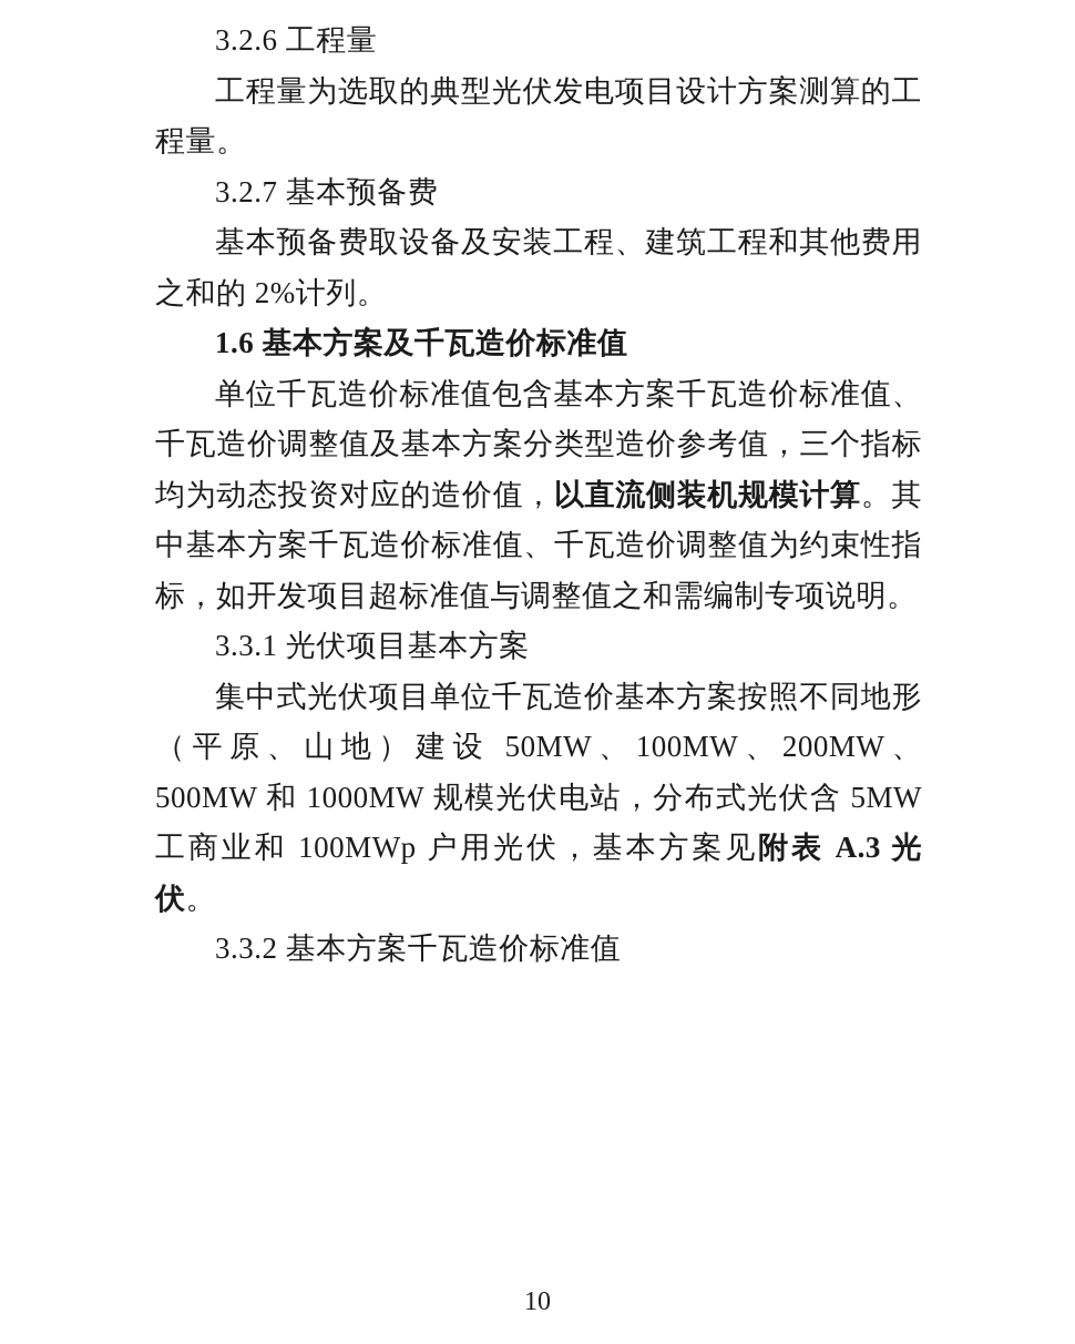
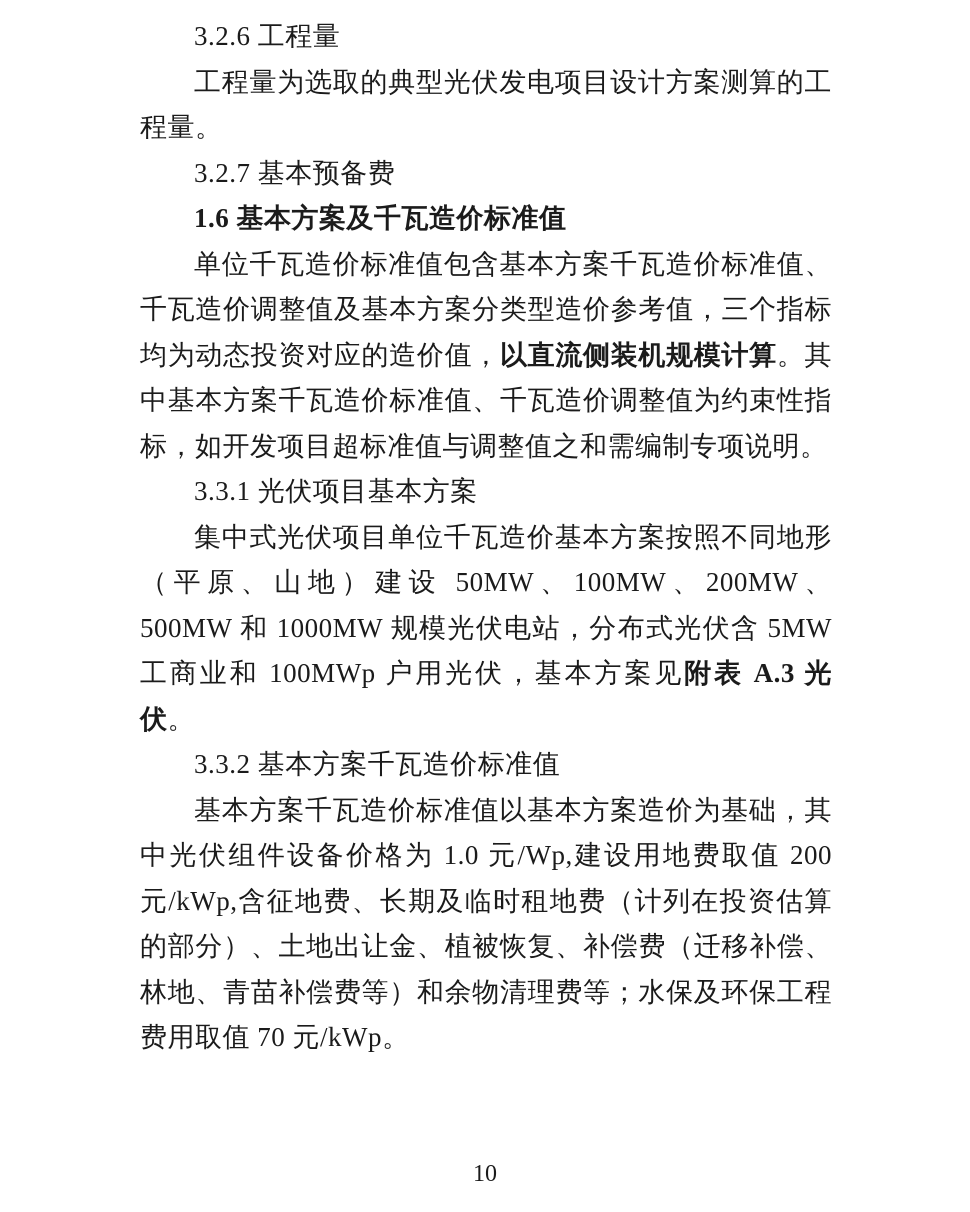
  3.2.6 工程量
  工程量为选取的典型光伏发电项目设计方案测算的工程量。
  3.2.7 基本预备费
- 基本预备费取设备及安装工程、建筑工程和其他费用之和的 2%计列。
  1.6 基本方案及千瓦造价标准值
  单位千瓦造价标准值包含基本方案千瓦造价标准值、千瓦造价调整值及基本方案分类型造价参考值，三个指标均为动态投资对应的造价值，以直流侧装机规模计算。其中基本方案千瓦造价标准值、千瓦造价调整值为约束性指标，如开发项目超标准值与调整值之和需编制专项说明。
  3.3.1 光伏项目基本方案
  集中式光伏项目单位千瓦造价基本方案按照不同地形（平原、山地）建设 50MW、100MW、200MW、500MW 和 1000MW 规模光伏电站，分布式光伏含 5MW 工商业和 100MWp 户用光伏，基本方案见附表 A.3 光伏。
  3.3.2 基本方案千瓦造价标准值
+ 基本方案千瓦造价标准值以基本方案造价为基础，其中光伏组件设备价格为 1.0 元/Wp,建设用地费取值 200 元/kWp,含征地费、长期及临时租地费（计列在投资估算的部分）、土地出让金、植被恢复、补偿费（迁移补偿、林地、青苗补偿费等）和余物清理费等；水保及环保工程费用取值 70 元/kWp。
  10
